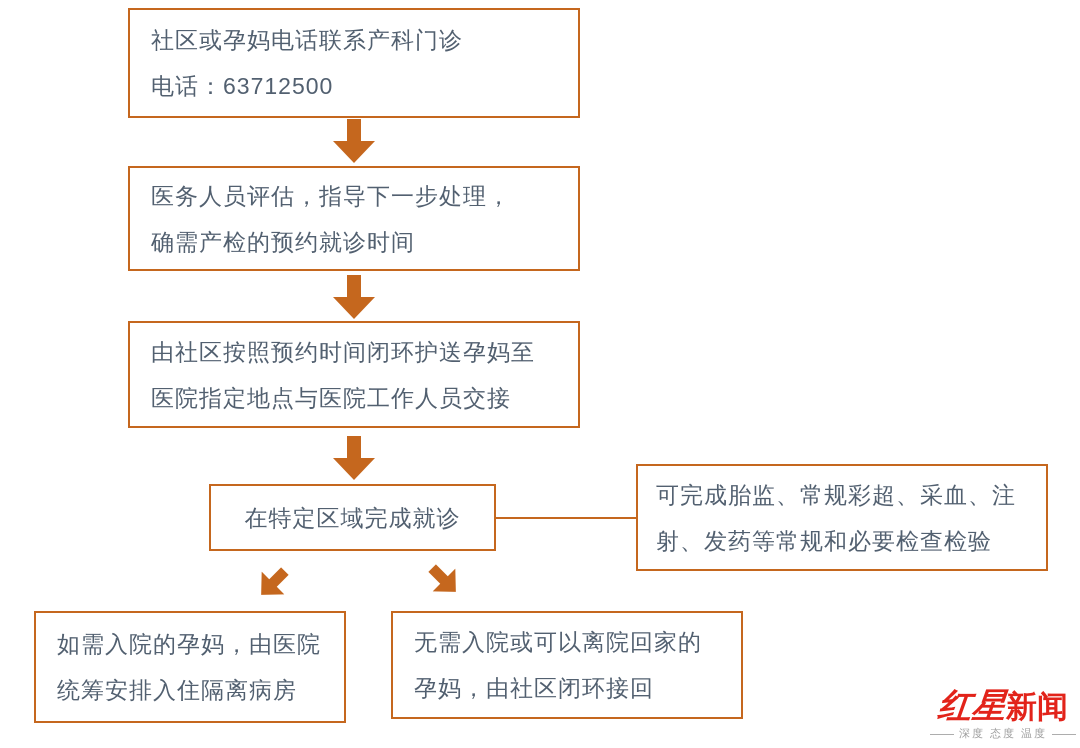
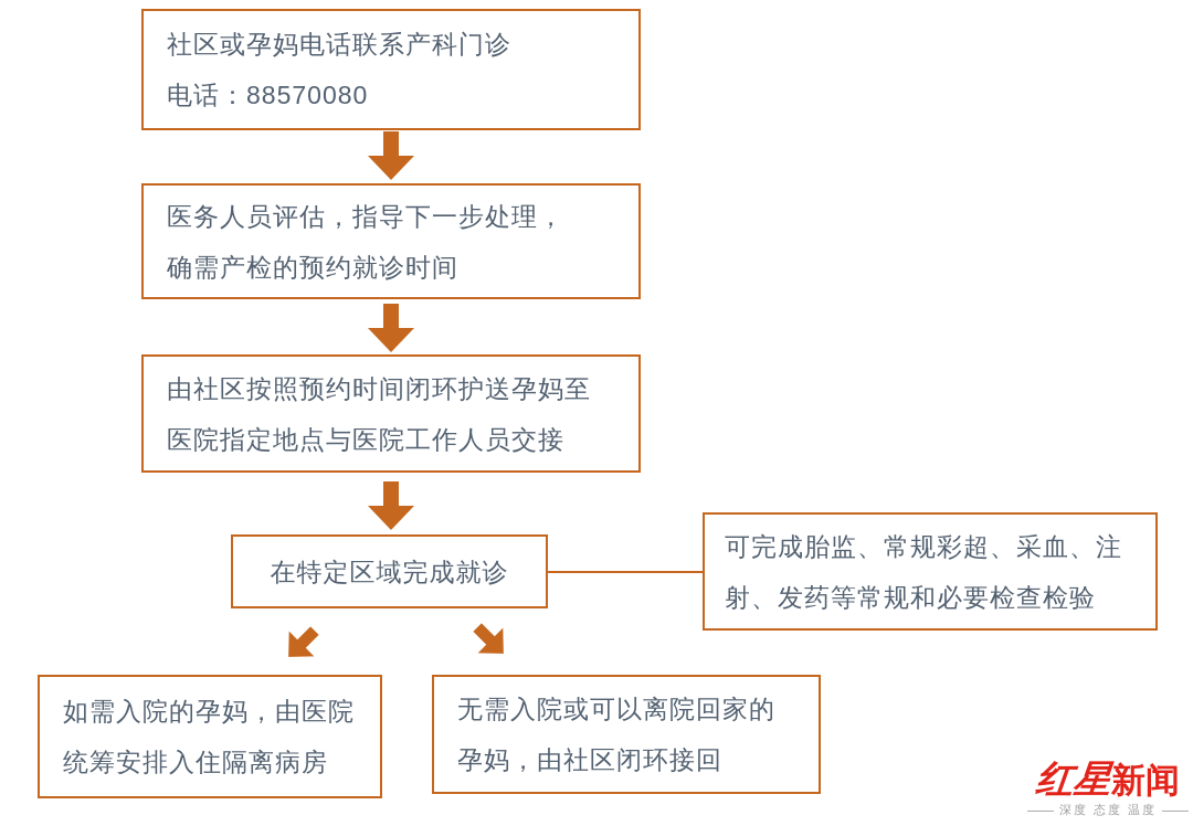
  社区或孕妈电话联系产科门诊
- 电话：63712500
+ 电话：88570080
  医务人员评估，指导下一步处理，
  确需产检的预约就诊时间
  由社区按照预约时间闭环护送孕妈至
  医院指定地点与医院工作人员交接
  在特定区域完成就诊
  可完成胎监、常规彩超、采血、注
  射、发药等常规和必要检查检验
  如需入院的孕妈，由医院
  统筹安排入住隔离病房
  无需入院或可以离院回家的
  孕妈，由社区闭环接回
  深度 态度 温度
